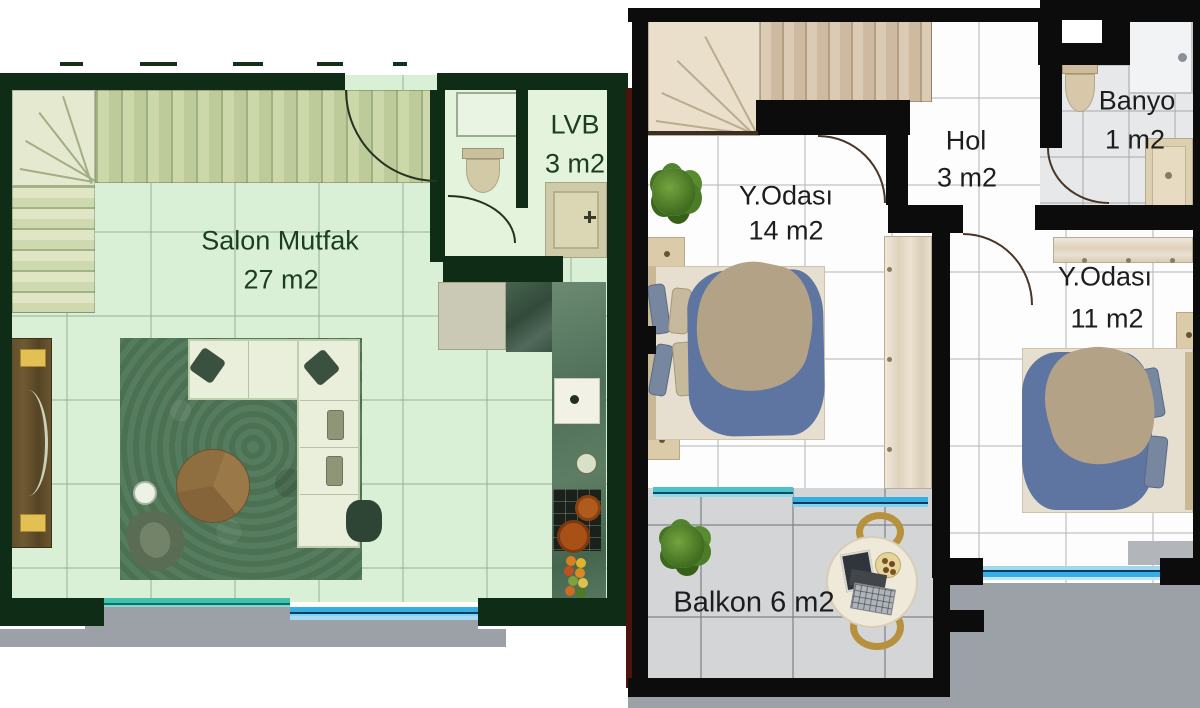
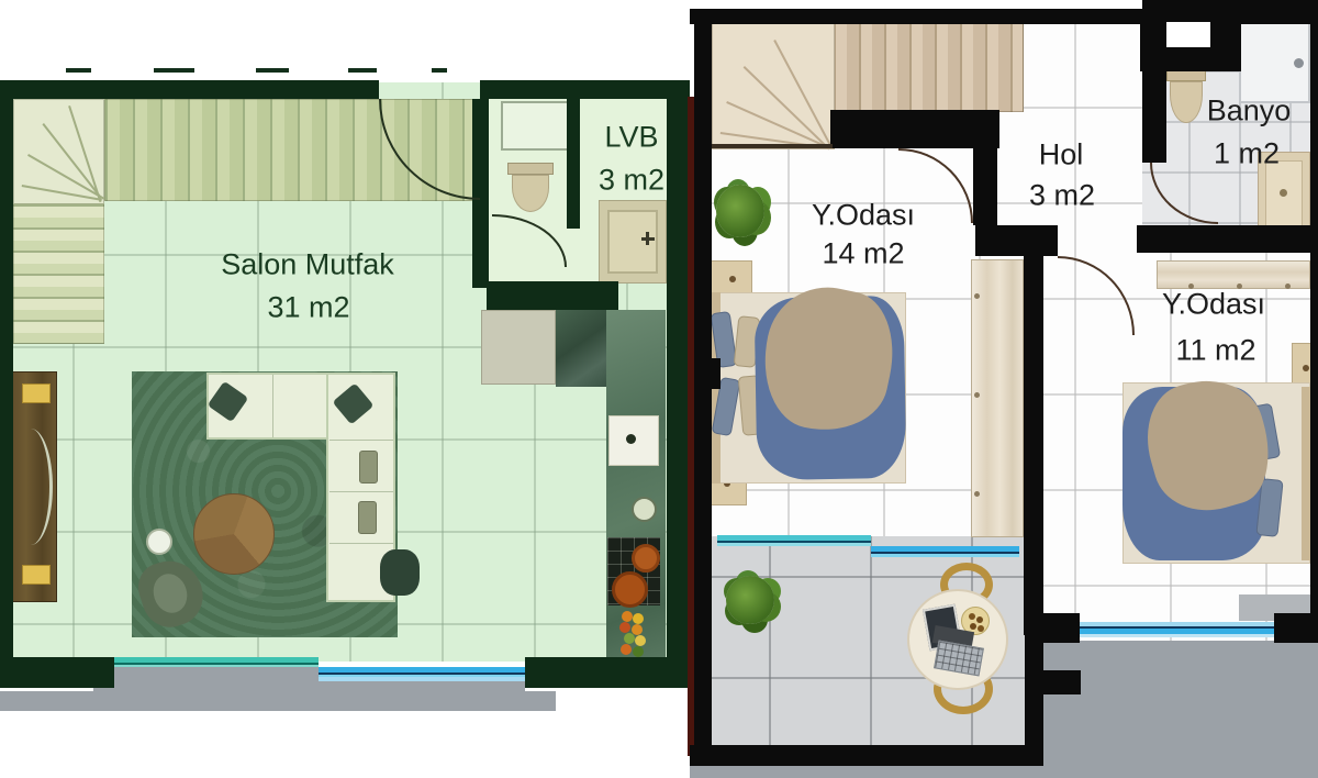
  Salon Mutfak
- 27 m2
+ 31 m2
  LVB
  3 m2
  Y.Odası
  14 m2
  Hol
  3 m2
  Banyo
  1 m2
  Y.Odası
  11 m2
- Balkon 6 m2
